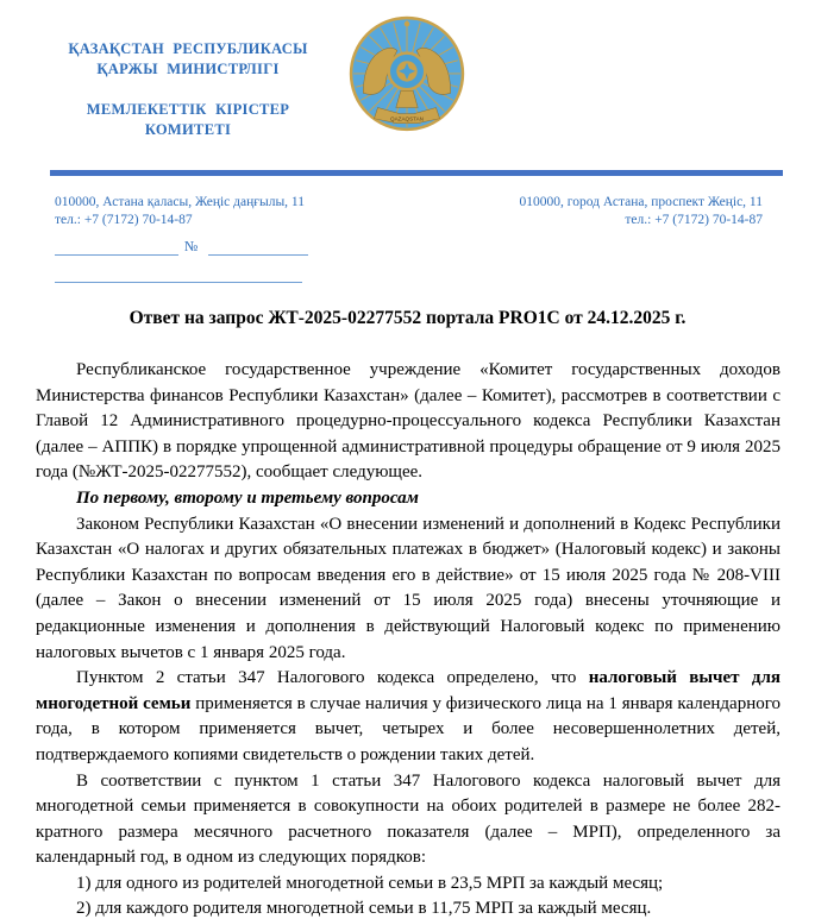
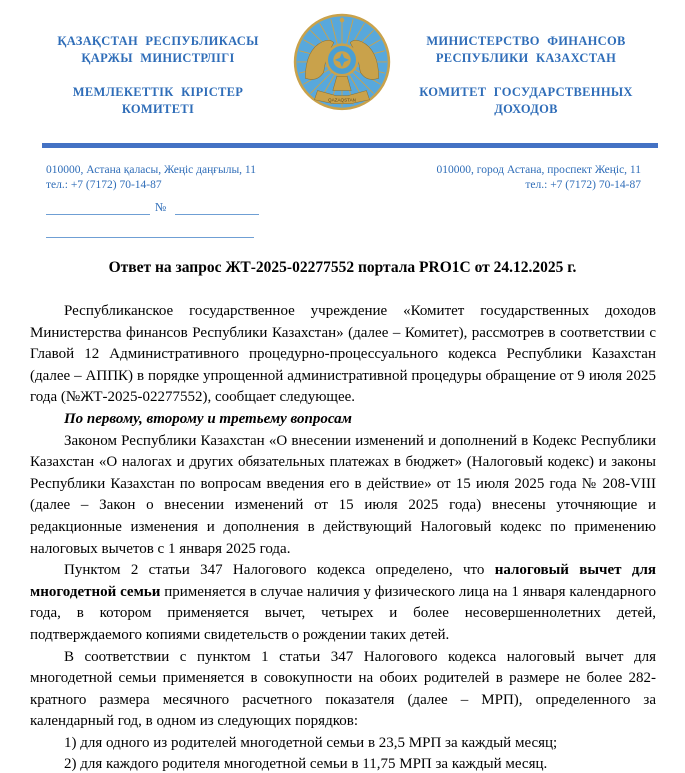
  ҚАЗАҚСТАН РЕСПУБЛИКАСЫ
  ҚАРЖЫ МИНИСТРЛІГІ
  МЕМЛЕКЕТТІК КІРІСТЕР
  КОМИТЕТІ
+ МИНИСТЕРСТВО ФИНАНСОВ
+ РЕСПУБЛИКИ КАЗАХСТАН
+ КОМИТЕТ ГОСУДАРСТВЕННЫХ
+ ДОХОДОВ
  010000, Астана қаласы, Жеңіс даңғылы, 11
  тел.: +7 (7172) 70-14-87
  №
  010000, город Астана, проспект Жеңіс, 11
  тел.: +7 (7172) 70-14-87
  Ответ на запрос ЖТ-2025-02277552 портала PRO1C от 24.12.2025 г.
  Республиканское государственное учреждение «Комитет государственных доходов Министерства финансов Республики Казахстан» (далее – Комитет), рассмотрев в соответствии с Главой 12 Административного процедурно-процессуального кодекса Республики Казахстан (далее – АППК) в порядке упрощенной административной процедуры обращение от 9 июля 2025 года (№ЖТ-2025-02277552), сообщает следующее.
  По первому, второму и третьему вопросам
  Законом Республики Казахстан «О внесении изменений и дополнений в Кодекс Республики Казахстан «О налогах и других обязательных платежах в бюджет» (Налоговый кодекс) и законы Республики Казахстан по вопросам введения его в действие» от 15 июля 2025 года № 208-VIII (далее – Закон о внесении изменений от 15 июля 2025 года) внесены уточняющие и редакционные изменения и дополнения в действующий Налоговый кодекс по применению налоговых вычетов с 1 января 2025 года.
  Пунктом 2 статьи 347 Налогового кодекса определено, что налоговый вычет для многодетной семьи применяется в случае наличия у физического лица на 1 января календарного года, в котором применяется вычет, четырех и более несовершеннолетних детей, подтверждаемого копиями свидетельств о рождении таких детей.
  В соответствии с пунктом 1 статьи 347 Налогового кодекса налоговый вычет для многодетной семьи применяется в совокупности на обоих родителей в размере не более 282-кратного размера месячного расчетного показателя (далее – МРП), определенного за календарный год, в одном из следующих порядков:
  1) для одного из родителей многодетной семьи в 23,5 МРП за каждый месяц;
  2) для каждого родителя многодетной семьи в 11,75 МРП за каждый месяц.
